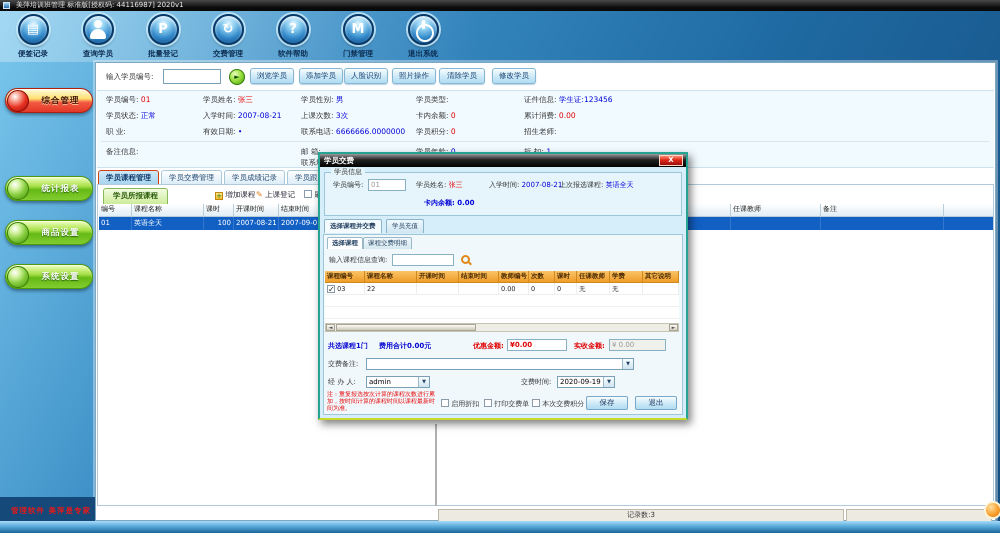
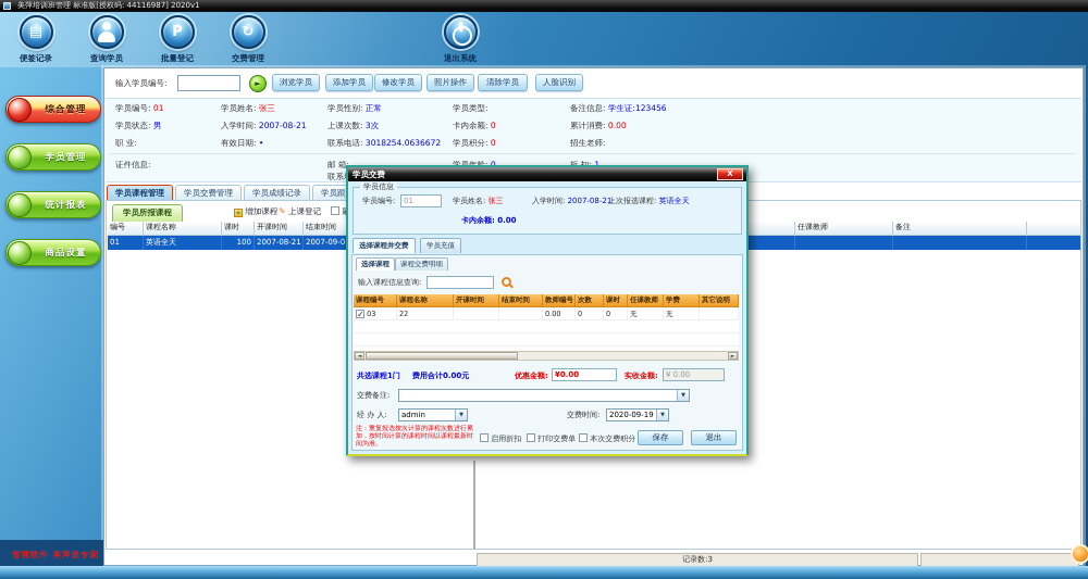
  美萍培训班管理 标准版[授权码: 44116987] 2020v1
  ▤
  便签记录
  查询学员
  P
  批量登记
  ↻
  交费管理
- ?
- 软件帮助
- M
- 门禁管理
  退出系统
  综合管理
+ 学员管理
  统计报表
  商品设置
- 系统设置
  输入学员编号:
  ►
  浏览学员
  添加学员
- 人脸识别
+ 修改学员
  照片操作
  清除学员
- 修改学员
+ 人脸识别
  学员编号: 01
  学员姓名: 张三
- 学员性别: 男
+ 学员性别: 正常
  学员类型:
- 证件信息: 学生证:123456
+ 备注信息: 学生证:123456
- 学员状态: 正常
+ 学员状态: 男
  入学时间: 2007-08-21
  上课次数: 3次
  卡内余额: 0
  累计消费: 0.00
  职 业:
  有效日期: •
- 联系电话: 6666666.0000000
+ 联系电话: 3018254.0636672
  学员积分: 0
  招生老师:
- 备注信息:
+ 证件信息:
  学员课程管理
  学员交费管理
  学员成绩记录
  学员所报课程
  + 增加课程
  ✎ 上课登记
  编号
  课程名称
  课时
  开课时间
  结束时间
  任课教师
  备注
  01
  英语全天
  100
  2007-08-21
  2007-09-0
  记录数:3
  学员交费
  X
  学员信息
  学员编号:
  01
  学员姓名: 张三
  入学时间: 2007-08-21
  上次报选课程: 英语全天
  卡内余额: 0.00
  选择课程并交费
  学员充值
  选择课程
  课程交费明细
  输入课程信息查询:
  课程编号
  课程名称
  开课时间
  结束时间
  教师编号
  次数
  课时
  任课教师
  学费
  其它说明
  ✓
  03
  22
  0.00
  0
  0
  无
  无
  共选课程1门
  费用合计0.00元
  优惠金额:
  ¥0.00
  实收金额:
  ¥ 0.00
  交费备注:
  经 办 人:
  admin
  交费时间:
  2020-09-19
  启用折扣
  打印交费单
  本次交费积分
  保存
  退出
  管理软件 美萍是专家
